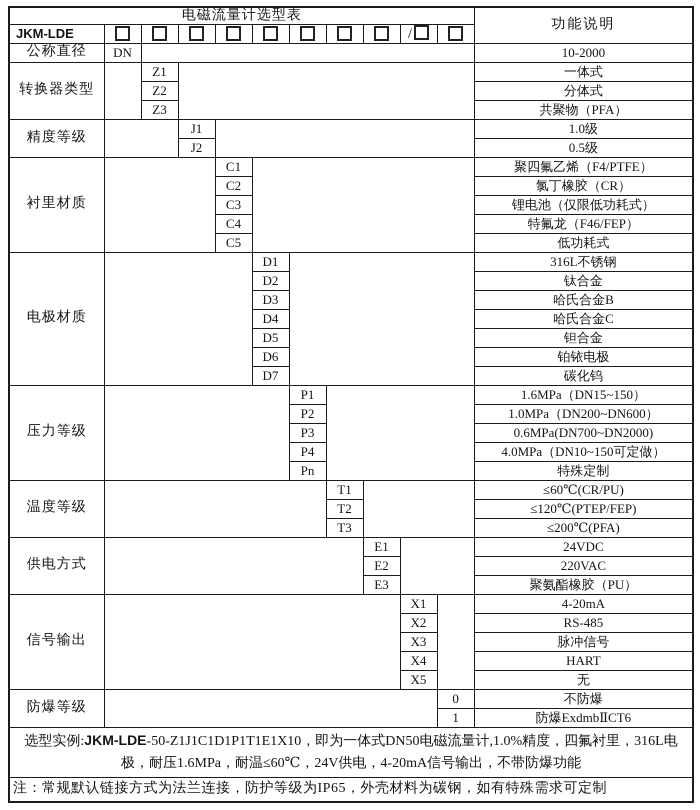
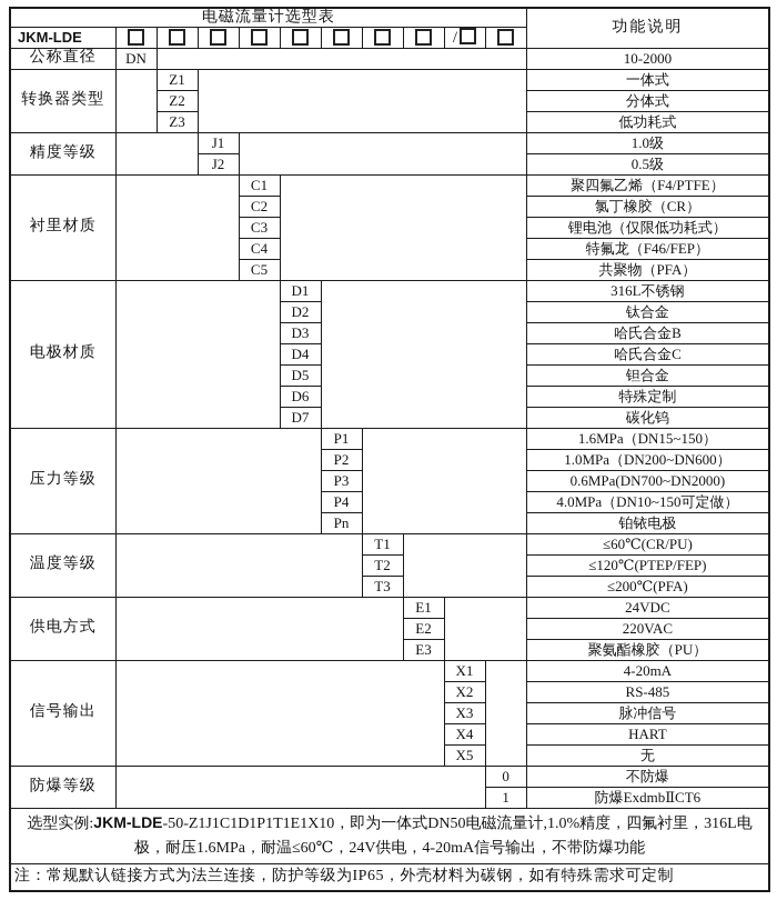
  电磁流量计选型表	功能说明
  JKM-LDE									/
  公称直径	DN		10-2000
  转换器类型		Z1		一体式
  Z2	分体式
- Z3	共聚物（PFA）
+ Z3	低功耗式
  精度等级		J1		1.0级
  J2	0.5级
  衬里材质		C1		聚四氟乙烯（F4/PTFE）
  C2	氯丁橡胶（CR）
  C3	锂电池（仅限低功耗式）
  C4	特氟龙（F46/FEP）
- C5	低功耗式
+ C5	共聚物（PFA）
  电极材质		D1		316L不锈钢
  D2	钛合金
  D3	哈氏合金B
  D4	哈氏合金C
  D5	钽合金
- D6	铂铱电极
+ D6	特殊定制
  D7	碳化钨
  压力等级		P1		1.6MPa（DN15~150）
  P2	1.0MPa（DN200~DN600）
  P3	0.6MPa(DN700~DN2000)
  P4	4.0MPa（DN10~150可定做）
- Pn	特殊定制
+ Pn	铂铱电极
  温度等级		T1		≤60℃(CR/PU)
  T2	≤120℃(PTEP/FEP)
  T3	≤200℃(PFA)
  供电方式		E1		24VDC
  E2	220VAC
  E3	聚氨酯橡胶（PU）
  信号输出		X1		4-20mA
  X2	RS-485
  X3	脉冲信号
  X4	HART
  X5	无
  防爆等级		0	不防爆
  1	防爆ExdmbⅡCT6
  选型实例:JKM-LDE-50-Z1J1C1D1P1T1E1X10，即为一体式DN50电磁流量计,1.0%精度，四氟衬里，316L电极，耐压1.6MPa，耐温≤60℃，24V供电，4-20mA信号输出，不带防爆功能
  注：常规默认链接方式为法兰连接，防护等级为IP65，外壳材料为碳钢，如有特殊需求可定制
